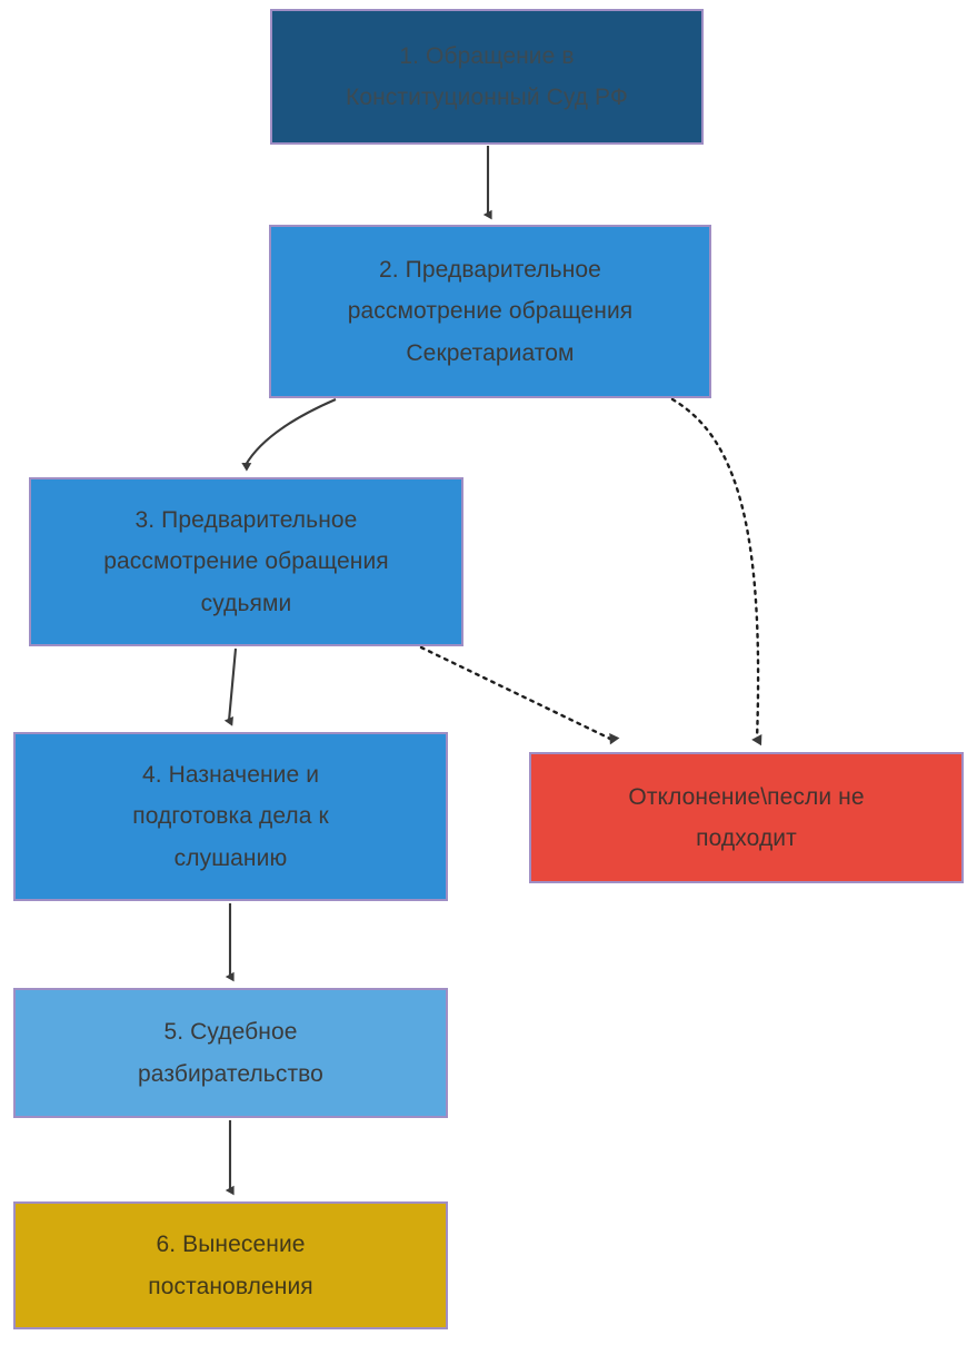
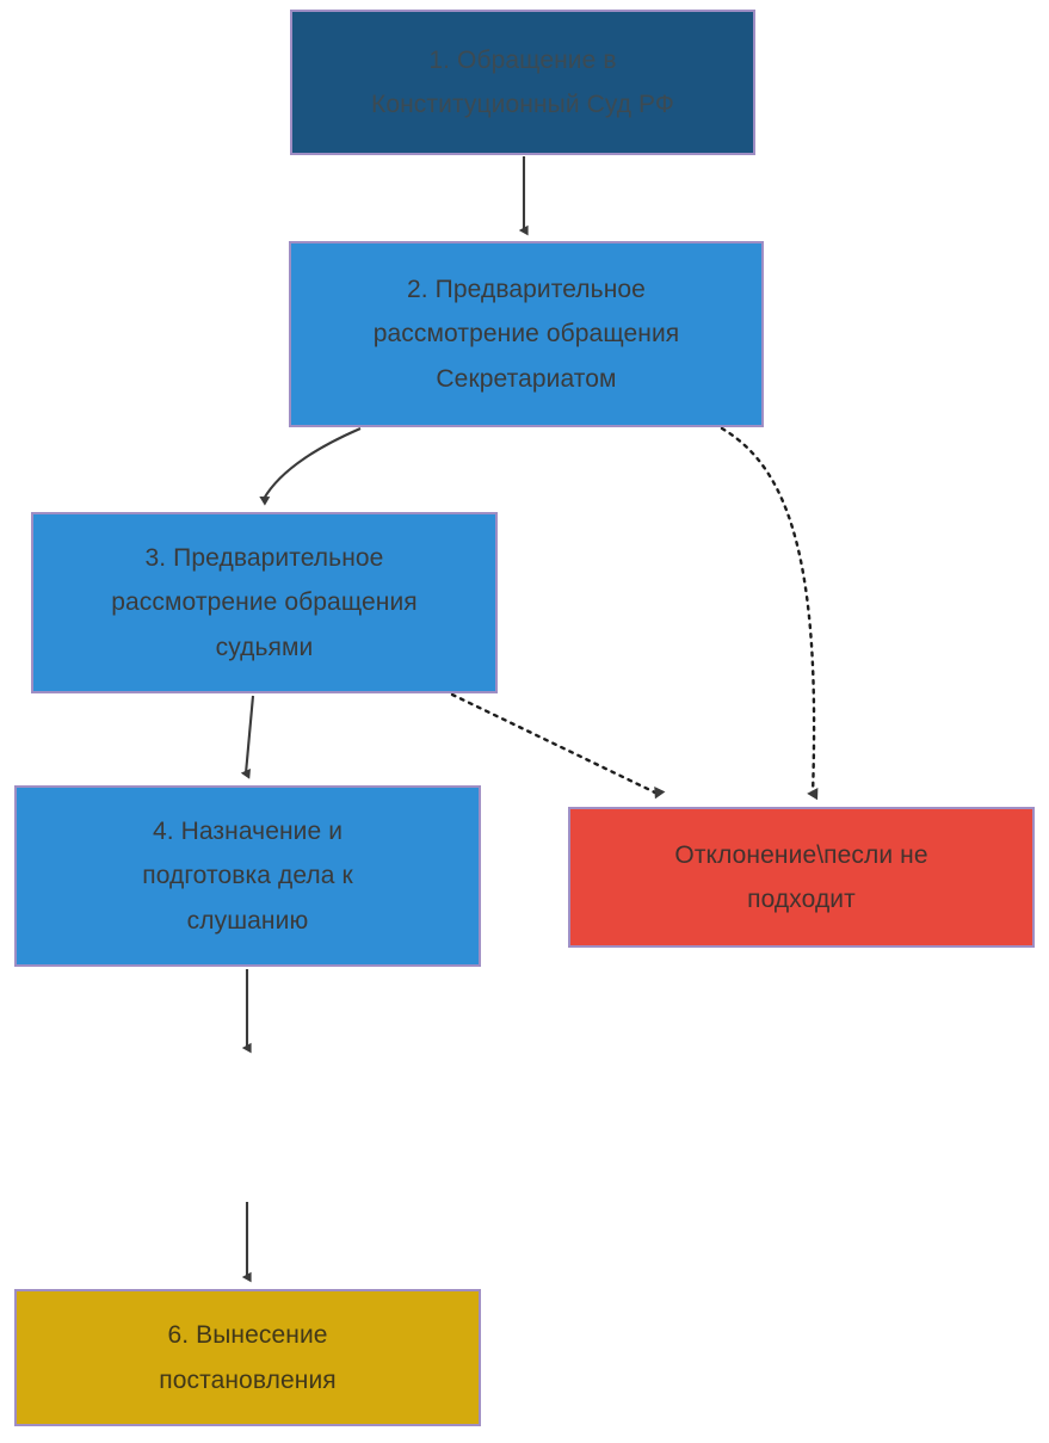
  1. Обращение в
  Конституционный Суд РФ
  2. Предварительное
  рассмотрение обращения
  Секретариатом
  3. Предварительное
  рассмотрение обращения
  судьями
  4. Назначение и
  подготовка дела к
  слушанию
- 5. Судебное
- разбирательство
  6. Вынесение
  постановления
  Отклонение\песли не
  подходит
